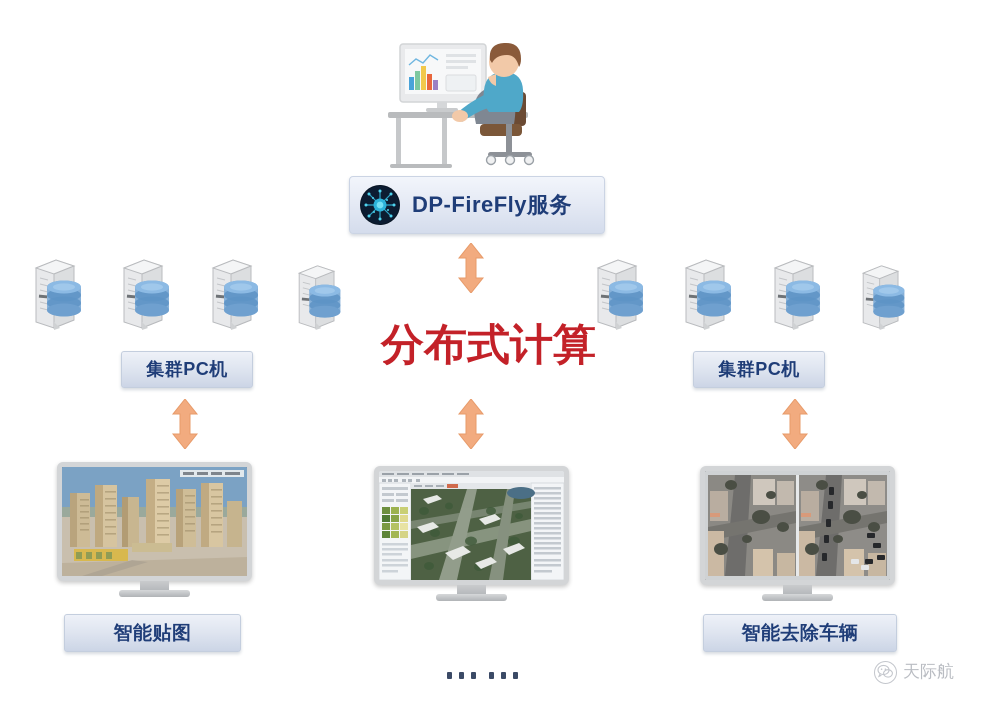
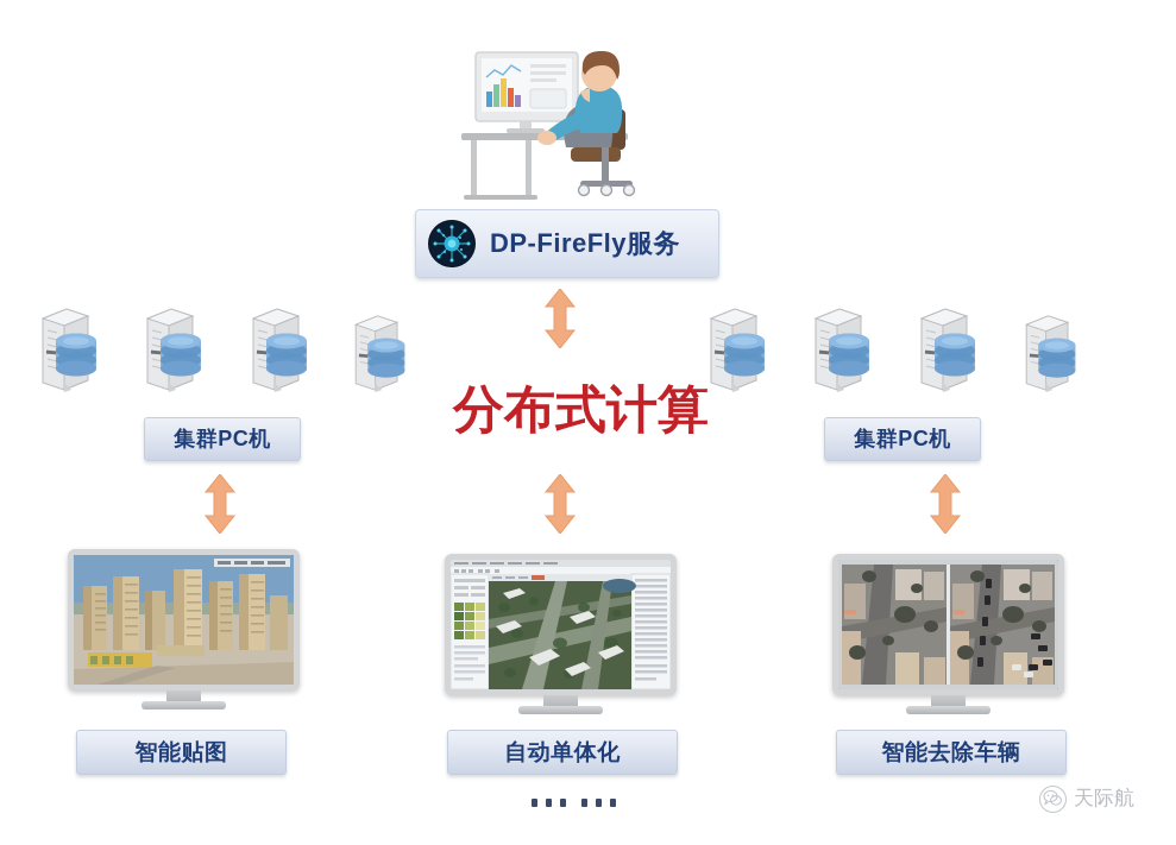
  DP-FireFly服务
  分布式计算
  集群PC机
  集群PC机
  智能贴图
+ 自动单体化
  智能去除车辆
  天际航
